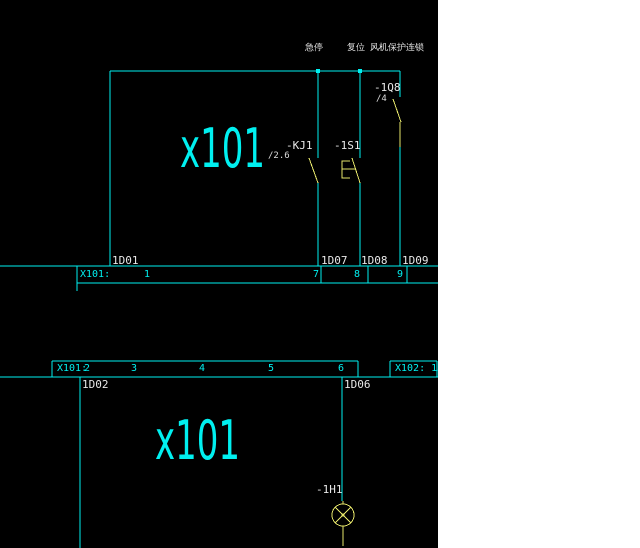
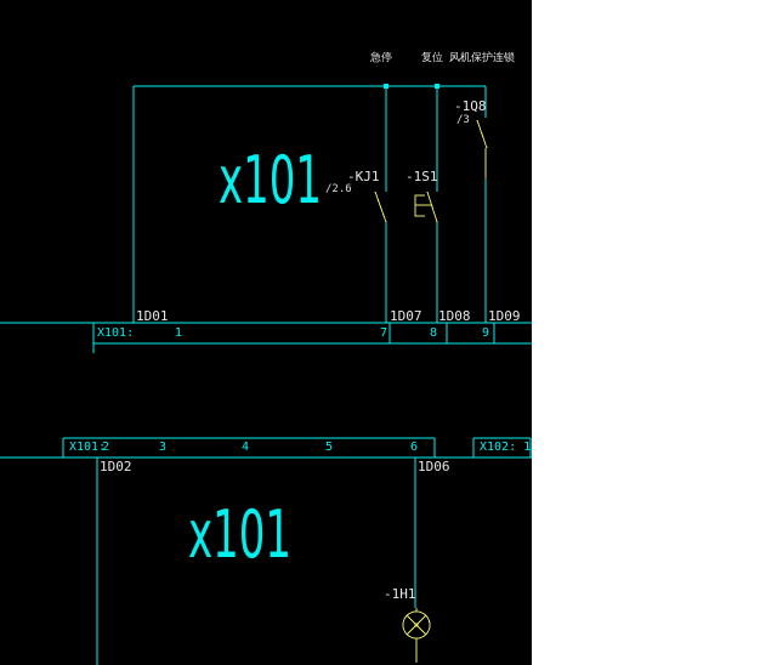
  急停
  复位
  风机保护连锁
  -1Q8
- /4
+ /3
  -KJ1
  /2.6
  -1S1
  x101
  1D01
  1D07
  1D08
  1D09
  X101:
  1
  7
  8
  9
  X101:
  2
  3
  4
  5
  6
  X102: 1
  1D02
  1D06
  x101
  -1H1
